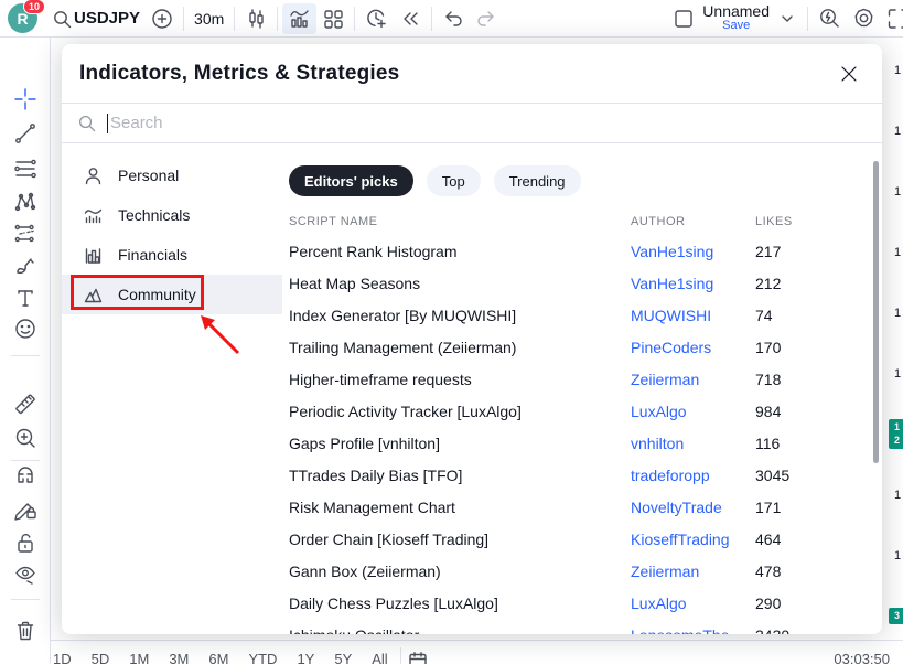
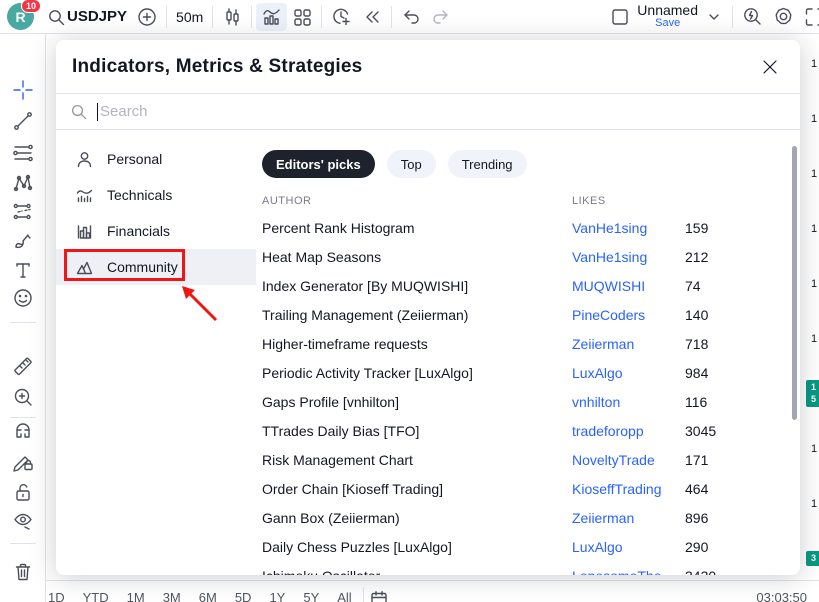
  R
  10
  USDJPY
- 30m
+ 50m
  Unnamed
  Save
  1
  1
  1
  1
  1
  1
  1
- 2
+ 5
  1
  1
  3
  1D
- 5D
+ YTD
  1M
  3M
  6M
- YTD
+ 5D
  1Y
  5Y
  All
  03:03:50
  Indicators, Metrics & Strategies
  Search
  Personal
  Technicals
  Financials
  Community
  Editors' picks
  Top
  Trending
- SCRIPT NAME
  AUTHOR
  LIKES
  Percent Rank Histogram
  VanHe1sing
- 217
+ 159
  Heat Map Seasons
  VanHe1sing
  212
  Index Generator [By MUQWISHI]
  MUQWISHI
  74
  Trailing Management (Zeiierman)
  PineCoders
- 170
+ 140
  Higher-timeframe requests
  Zeiierman
  718
  Periodic Activity Tracker [LuxAlgo]
  LuxAlgo
  984
  Gaps Profile [vnhilton]
  vnhilton
  116
  TTrades Daily Bias [TFO]
  tradeforopp
  3045
  Risk Management Chart
  NoveltyTrade
  171
  Order Chain [Kioseff Trading]
  KioseffTrading
  464
  Gann Box (Zeiierman)
  Zeiierman
- 478
+ 896
  Daily Chess Puzzles [LuxAlgo]
  LuxAlgo
  290
